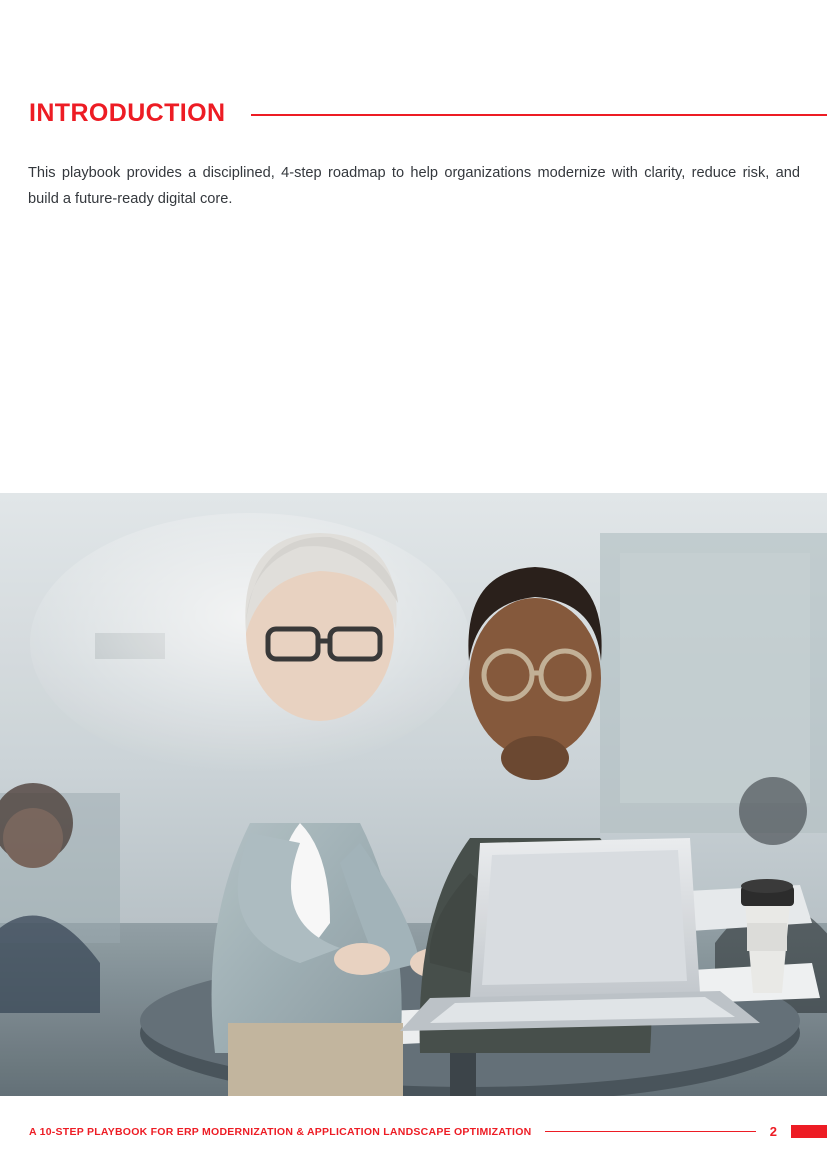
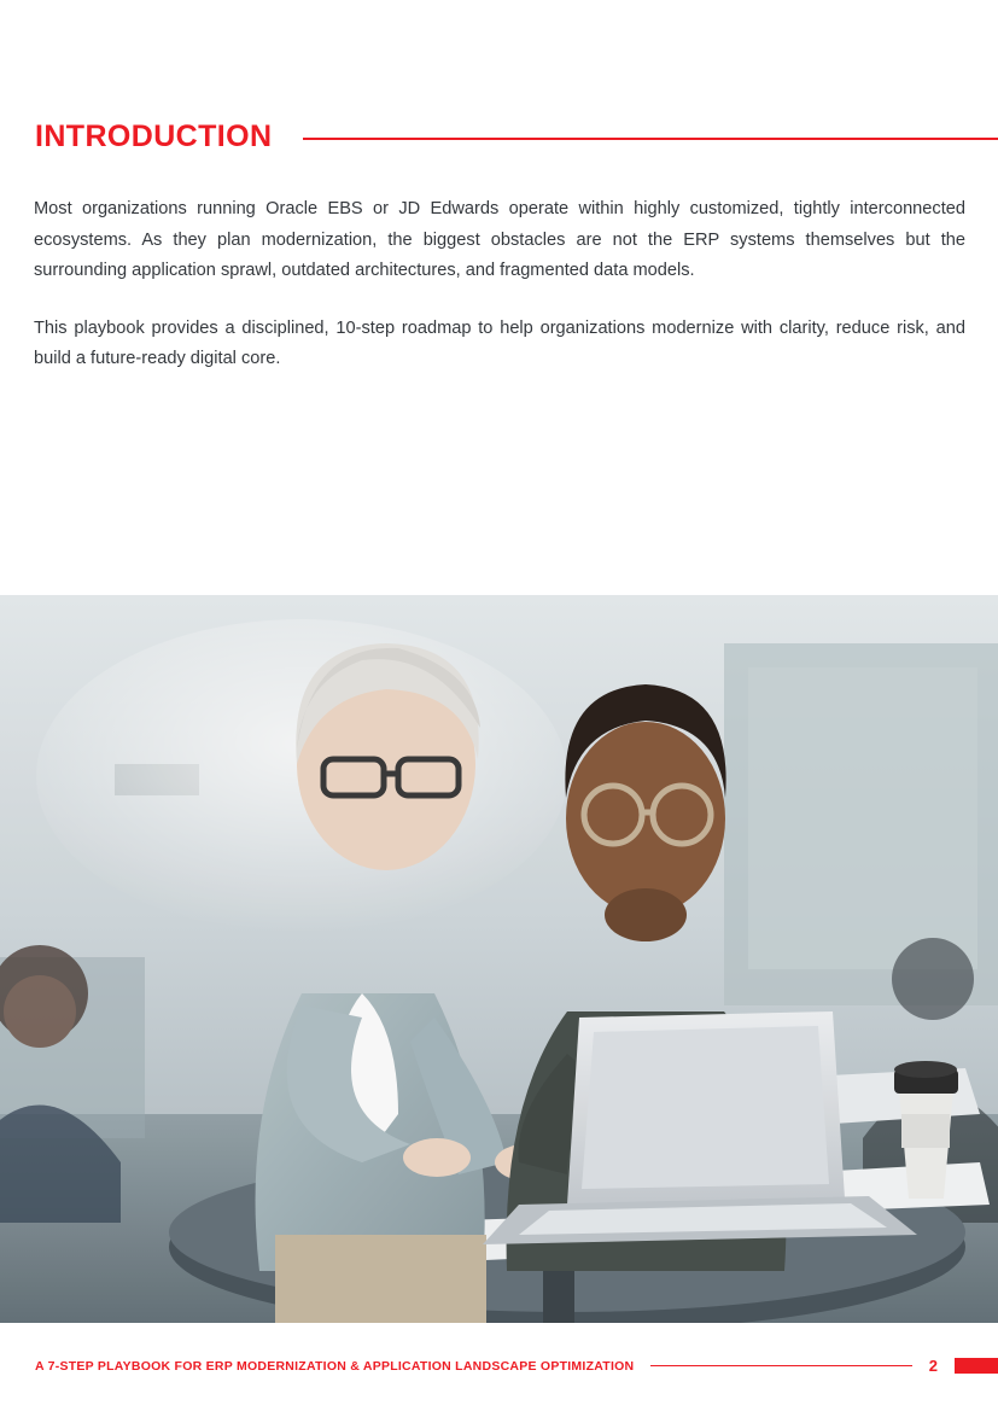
  INTRODUCTION
+ Most organizations running Oracle EBS or JD Edwards operate within highly customized, tightly interconnected ecosystems. As they plan modernization, the biggest obstacles are not the ERP systems themselves but the surrounding application sprawl, outdated architectures, and fragmented data models.
- This playbook provides a disciplined, 4-step roadmap to help organizations modernize with clarity, reduce risk, and build a future-ready digital core.
+ This playbook provides a disciplined, 10-step roadmap to help organizations modernize with clarity, reduce risk, and build a future-ready digital core.
- A 10-STEP PLAYBOOK FOR ERP MODERNIZATION & APPLICATION LANDSCAPE OPTIMIZATION
+ A 7-STEP PLAYBOOK FOR ERP MODERNIZATION & APPLICATION LANDSCAPE OPTIMIZATION
  2
